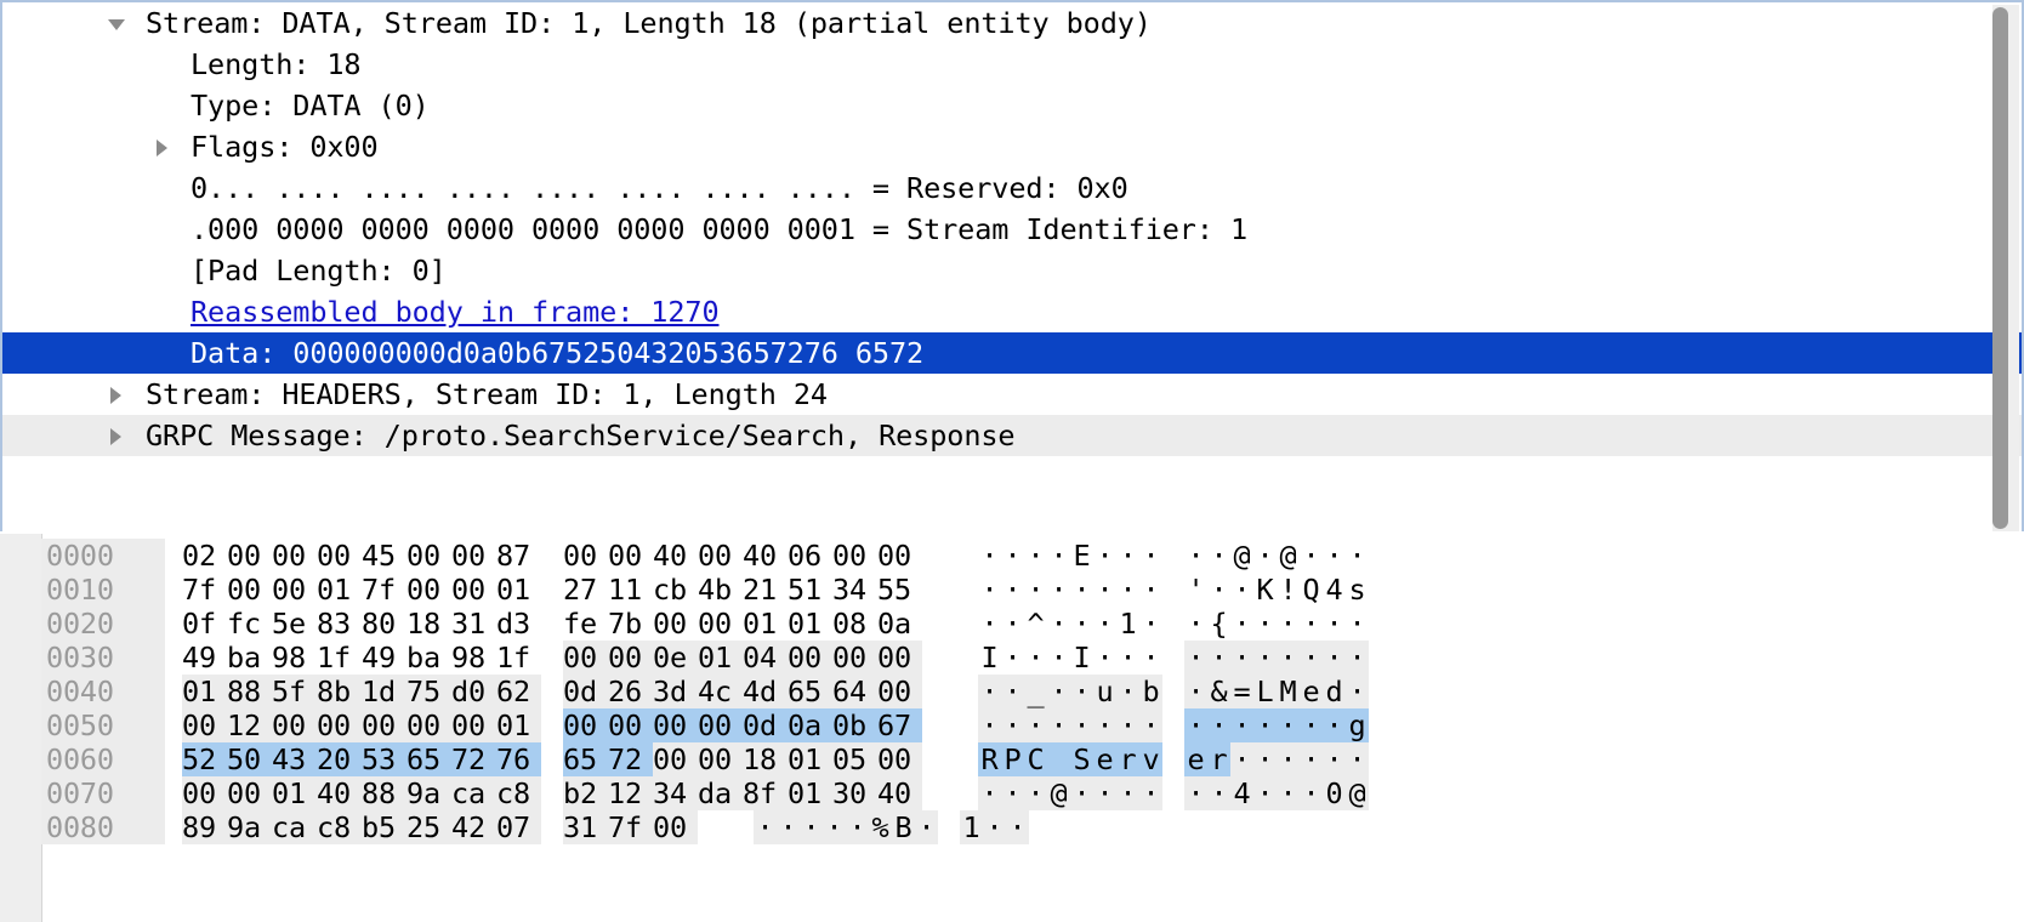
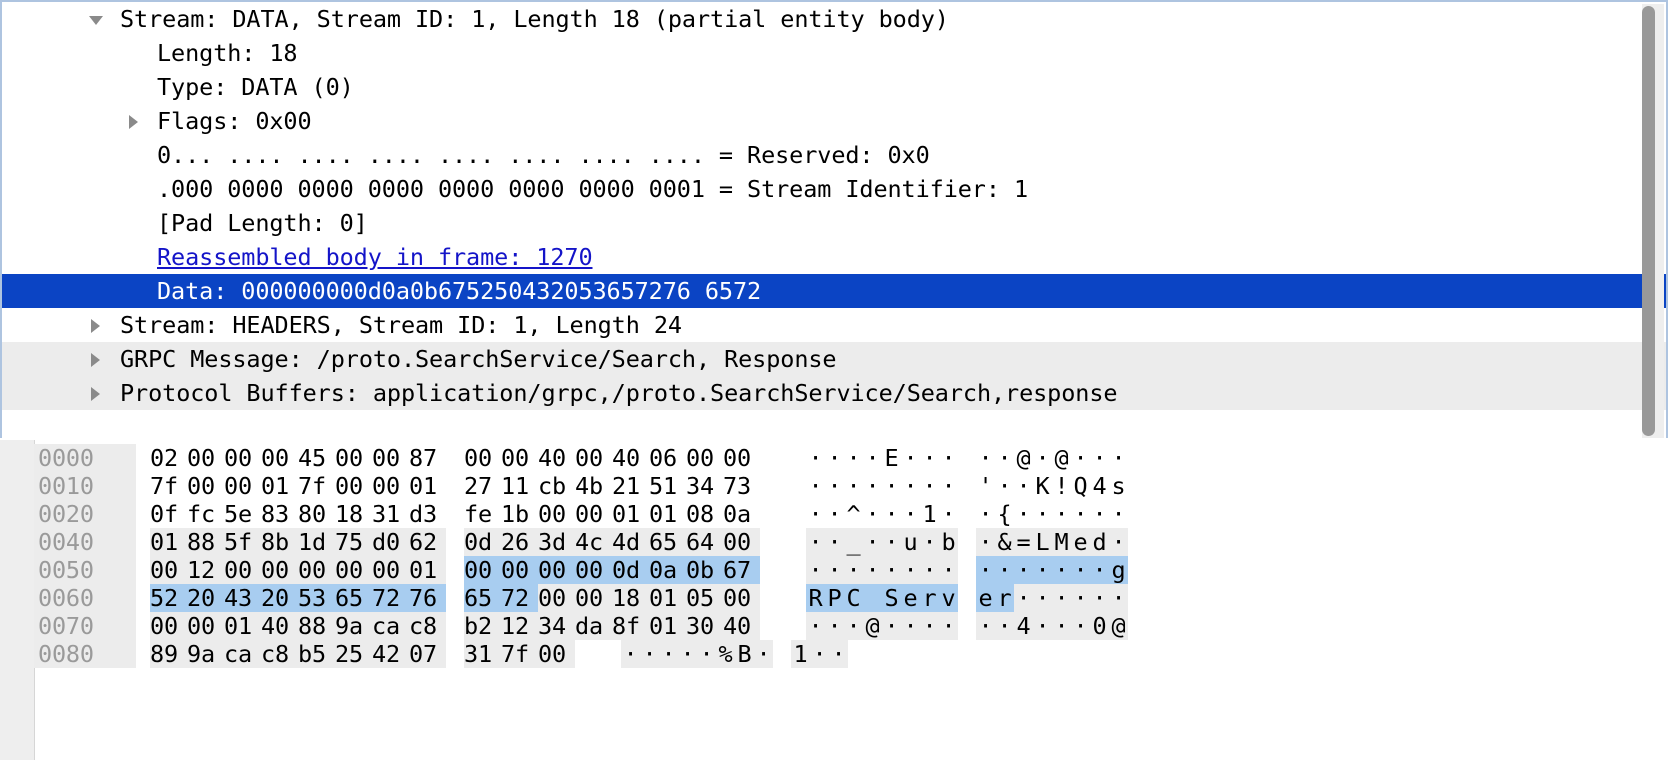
  Stream: DATA, Stream ID: 1, Length 18 (partial entity body)
  Length: 18
  Type: DATA (0)
  Flags: 0x00
  0... .... .... .... .... .... .... .... = Reserved: 0x0
  .000 0000 0000 0000 0000 0000 0000 0001 = Stream Identifier: 1
  [Pad Length: 0]
  Reassembled body in frame: 1270
  Data: 000000000d0a0b675250432053657276 6572
  Stream: HEADERS, Stream ID: 1, Length 24
  GRPC Message: /proto.SearchService/Search, Response
+ Protocol Buffers: application/grpc,/proto.SearchService/Search,response
  0000 02 00 00 00 45 00 00 87 00 00 40 00 40 06 00 00 · · · · E · · · · · @ · @ · · ·
- 0010 7f 00 00 01 7f 00 00 01 27 11 cb 4b 21 51 34 55 · · · · · · · · ' · · K ! Q 4 s
+ 0010 7f 00 00 01 7f 00 00 01 27 11 cb 4b 21 51 34 73 · · · · · · · · ' · · K ! Q 4 s
- 0020 0f fc 5e 83 80 18 31 d3 fe 7b 00 00 01 01 08 0a · · ^ · · · 1 · · { · · · · · ·
+ 0020 0f fc 5e 83 80 18 31 d3 fe 1b 00 00 01 01 08 0a · · ^ · · · 1 · · { · · · · · ·
- 0030 49 ba 98 1f 49 ba 98 1f 00 00 0e 01 04 00 00 00 I · · · I · · · · · · · · · · ·
  0040 01 88 5f 8b 1d 75 d0 62 0d 26 3d 4c 4d 65 64 00 · · _ · · u · b · & = L M e d ·
  0050 00 12 00 00 00 00 00 01 00 00 00 00 0d 0a 0b 67 · · · · · · · · · · · · · · · g
- 0060 52 50 43 20 53 65 72 76 65 72 00 00 18 01 05 00 R P C S e r v e r · · · · · ·
+ 0060 52 20 43 20 53 65 72 76 65 72 00 00 18 01 05 00 R P C S e r v e r · · · · · ·
  0070 00 00 01 40 88 9a ca c8 b2 12 34 da 8f 01 30 40 · · · @ · · · · · · 4 · · · 0 @
  0080 89 9a ca c8 b5 25 42 07 31 7f 00 · · · · · % B · 1 · ·
